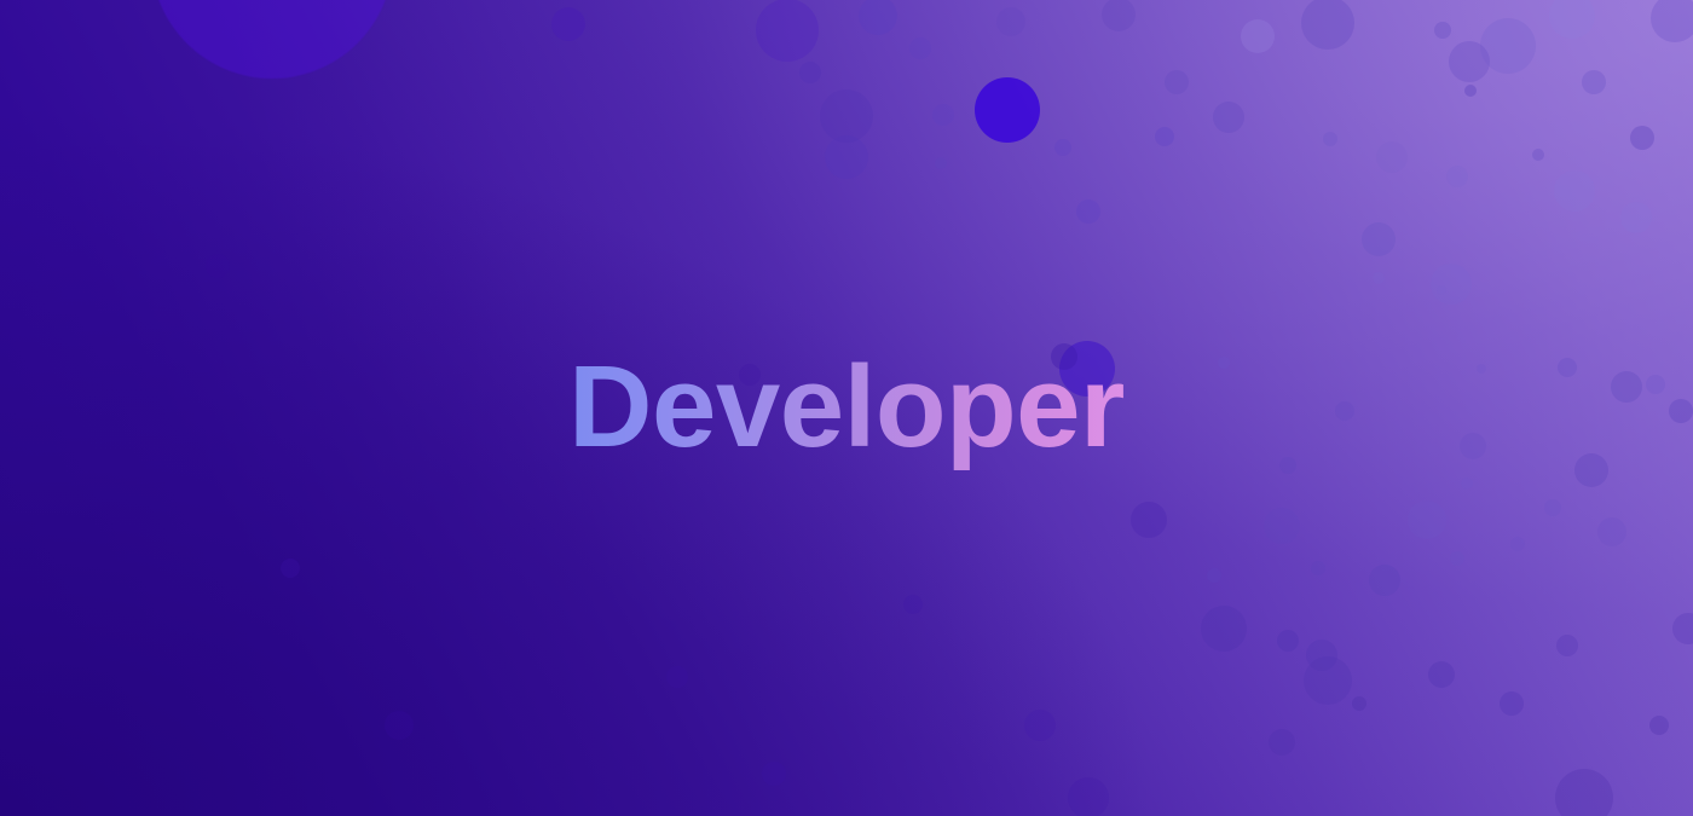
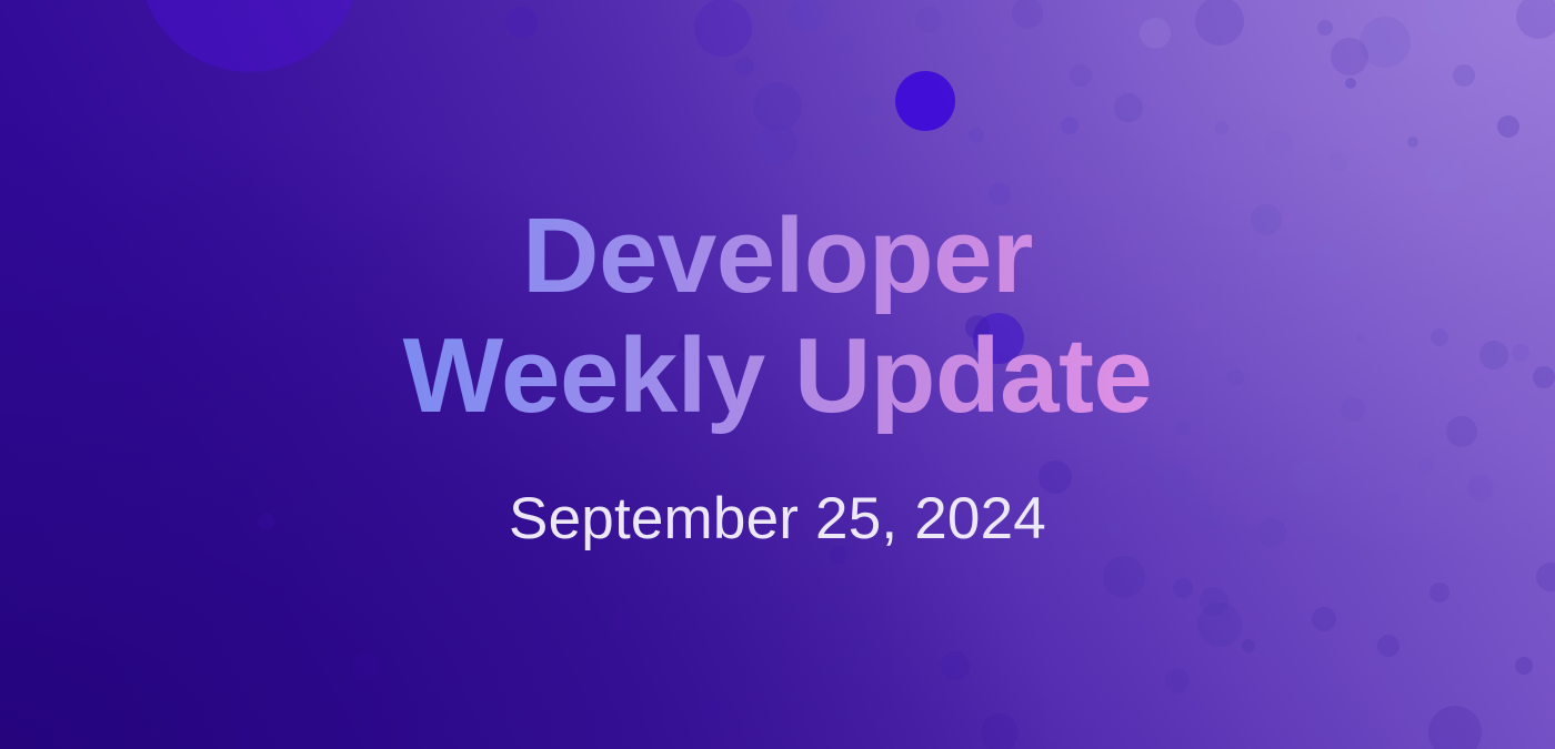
  Developer
+ Weekly Update
+ September 25, 2024
